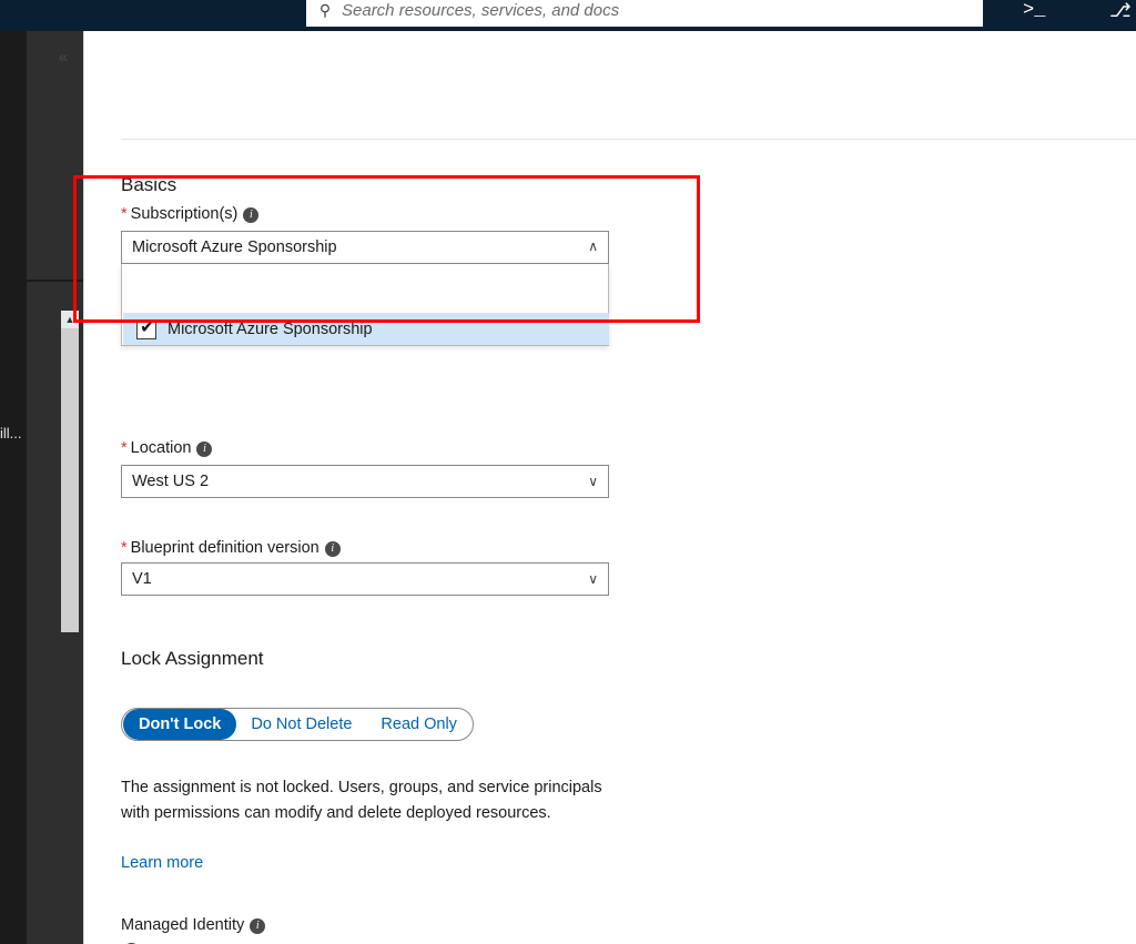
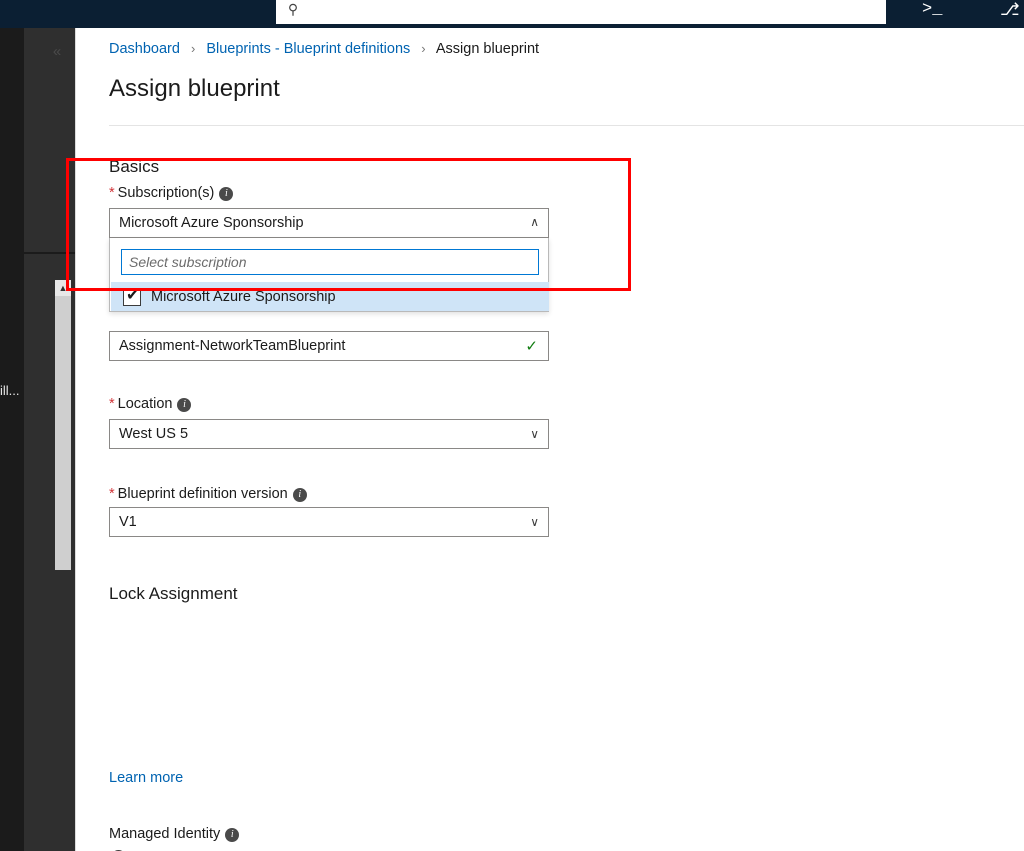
  ⚲
- Search resources, services, and docs
  >_
  ⎇
  ill...
  ▲
+ Dashboard › Blueprints - Blueprint definitions › Assign blueprint
+ Assign blueprint
  Basics
  * Subscription(s) i
  Microsoft Azure Sponsorship
+ Select subscription
  ✔
  Microsoft Azure Sponsorship
+ Assignment-NetworkTeamBlueprint
+ ✓
  * Location i
- West US 2
+ West US 5
  ∨
  * Blueprint definition version i
  V1
  ∨
  Lock Assignment
- Don't Lock
- Do Not Delete
- Read Only
- The assignment is not locked. Users, groups, and service principals with permissions can modify and delete deployed resources.
  Learn more
  Managed Identity i
  «
